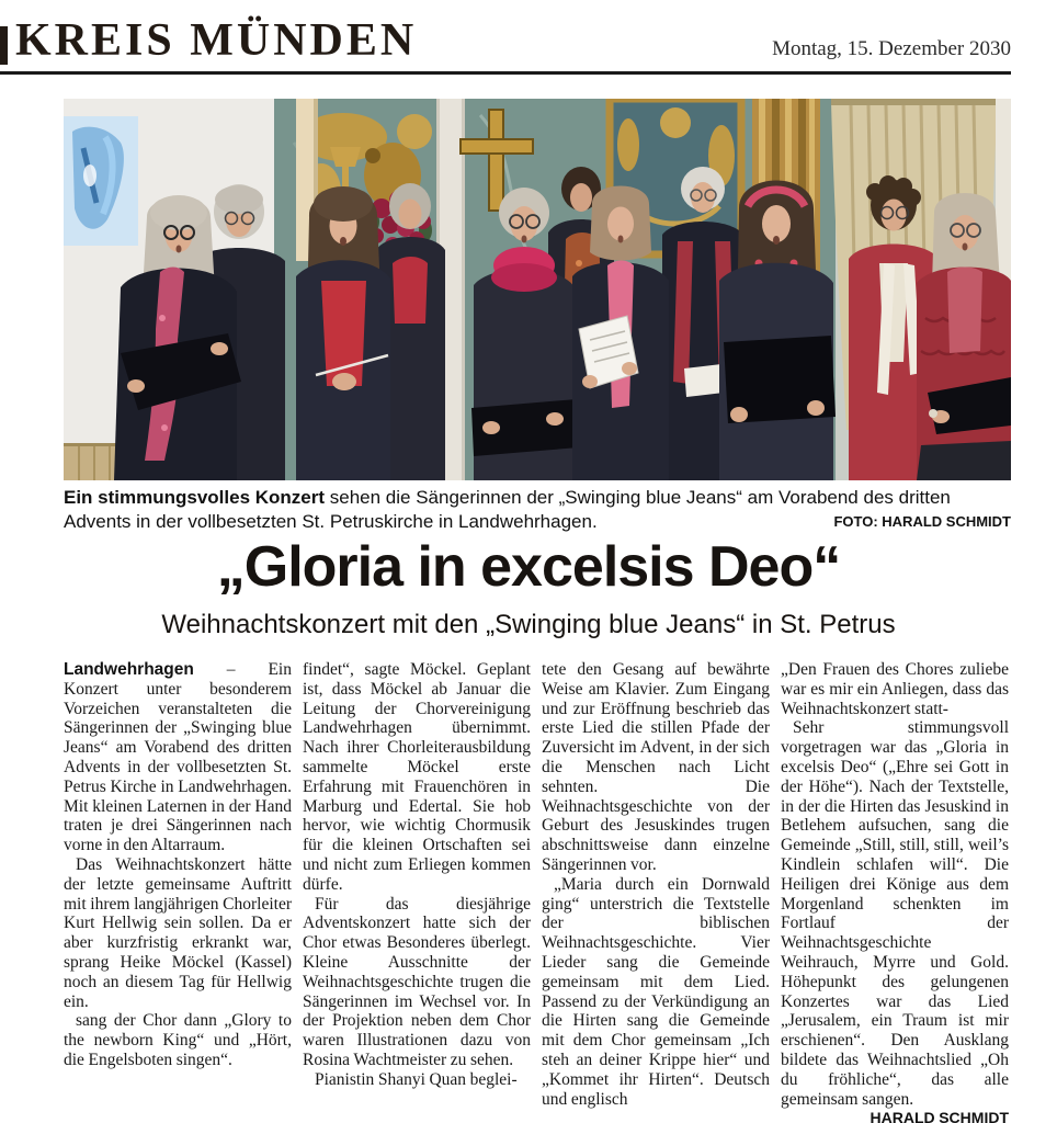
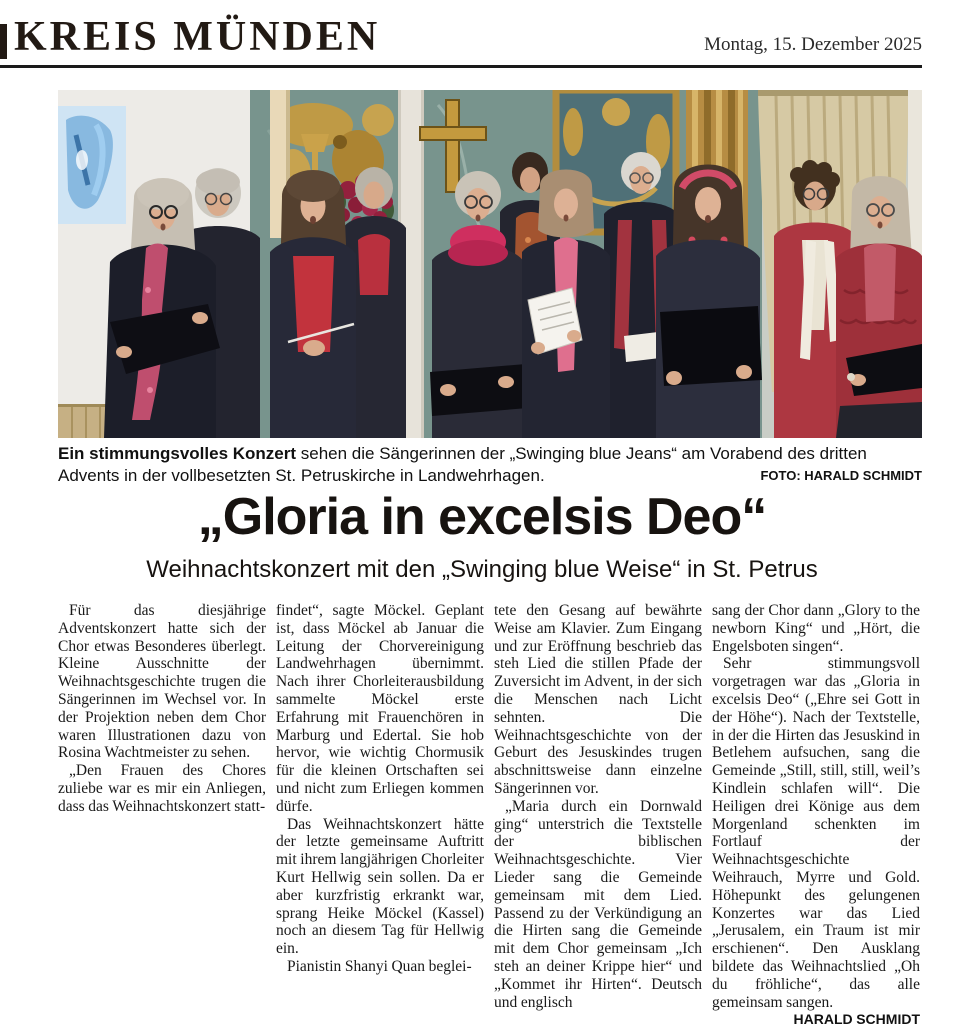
  KREIS MÜNDEN
- Montag, 15. Dezember 2030
+ Montag, 15. Dezember 2025
  Ein stimmungsvolles Konzert sehen die Sängerinnen der „Swinging blue Jeans“ am Vorabend des dritten Advents in der vollbesetzten St. Petruskirche in Landwehrhagen.
  FOTO: HARALD SCHMIDT
  „Gloria in excelsis Deo“
- Weihnachtskonzert mit den „Swinging blue Jeans“ in St. Petrus
+ Weihnachtskonzert mit den „Swinging blue Weise“ in St. Petrus
- Landwehrhagen – Ein Konzert unter besonderem Vorzeichen veranstalteten die Sängerinnen der „Swinging blue Jeans“ am Vorabend des dritten Advents in der vollbesetzten St. Petrus Kirche in Landwehrhagen. Mit kleinen Laternen in der Hand traten je drei Sängerinnen nach vorne in den Altarraum.
- Das Weihnachtskonzert hätte der letzte gemeinsame Auftritt mit ihrem langjährigen Chorleiter Kurt Hellwig sein sollen. Da er aber kurzfristig erkrankt war, sprang Heike Möckel (Kassel) noch an diesem Tag für Hellwig ein.
+ Für das diesjährige Adventskonzert hatte sich der Chor etwas Besonderes überlegt. Kleine Ausschnitte der Weihnachtsgeschichte trugen die Sängerinnen im Wechsel vor. In der Projektion neben dem Chor waren Illustrationen dazu von Rosina Wachtmeister zu sehen.
- sang der Chor dann „Glory to the newborn King“ und „Hört, die Engelsboten singen“.
+ „Den Frauen des Chores zuliebe war es mir ein Anliegen, dass das Weihnachtskonzert statt-
  findet“, sagte Möckel. Geplant ist, dass Möckel ab Januar die Leitung der Chorvereinigung Landwehrhagen übernimmt. Nach ihrer Chorleiterausbildung sammelte Möckel erste Erfahrung mit Frauenchören in Marburg und Edertal. Sie hob hervor, wie wichtig Chormusik für die kleinen Ortschaften sei und nicht zum Erliegen kommen dürfe.
- Für das diesjährige Adventskonzert hatte sich der Chor etwas Besonderes überlegt. Kleine Ausschnitte der Weihnachtsgeschichte trugen die Sängerinnen im Wechsel vor. In der Projektion neben dem Chor waren Illustrationen dazu von Rosina Wachtmeister zu sehen.
+ Das Weihnachtskonzert hätte der letzte gemeinsame Auftritt mit ihrem langjährigen Chorleiter Kurt Hellwig sein sollen. Da er aber kurzfristig erkrankt war, sprang Heike Möckel (Kassel) noch an diesem Tag für Hellwig ein.
  Pianistin Shanyi Quan beglei-
- tete den Gesang auf bewährte Weise am Klavier. Zum Eingang und zur Eröffnung beschrieb das erste Lied die stillen Pfade der Zuversicht im Advent, in der sich die Menschen nach Licht sehnten. Die Weihnachtsgeschichte von der Geburt des Jesuskindes trugen abschnittsweise dann einzelne Sängerinnen vor.
+ tete den Gesang auf bewährte Weise am Klavier. Zum Eingang und zur Eröffnung beschrieb das steh Lied die stillen Pfade der Zuversicht im Advent, in der sich die Menschen nach Licht sehnten. Die Weihnachtsgeschichte von der Geburt des Jesuskindes trugen abschnittsweise dann einzelne Sängerinnen vor.
  „Maria durch ein Dornwald ging“ unterstrich die Textstelle der biblischen Weihnachtsgeschichte. Vier Lieder sang die Gemeinde gemeinsam mit dem Lied. Passend zu der Verkündigung an die Hirten sang die Gemeinde mit dem Chor gemeinsam „Ich steh an deiner Krippe hier“ und „Kommet ihr Hirten“. Deutsch und englisch
- „Den Frauen des Chores zuliebe war es mir ein Anliegen, dass das Weihnachtskonzert statt-
+ sang der Chor dann „Glory to the newborn King“ und „Hört, die Engelsboten singen“.
  Sehr stimmungsvoll vorgetragen war das „Gloria in excelsis Deo“ („Ehre sei Gott in der Höhe“). Nach der Textstelle, in der die Hirten das Jesuskind in Betlehem aufsuchen, sang die Gemeinde „Still, still, still, weil’s Kindlein schlafen will“. Die Heiligen drei Könige aus dem Morgenland schenkten im Fortlauf der Weihnachtsgeschichte Weihrauch, Myrre und Gold. Höhepunkt des gelungenen Konzertes war das Lied „Jerusalem, ein Traum ist mir erschienen“. Den Ausklang bildete das Weihnachtslied „Oh du fröhliche“, das alle gemeinsam sangen.
  HARALD SCHMIDT
